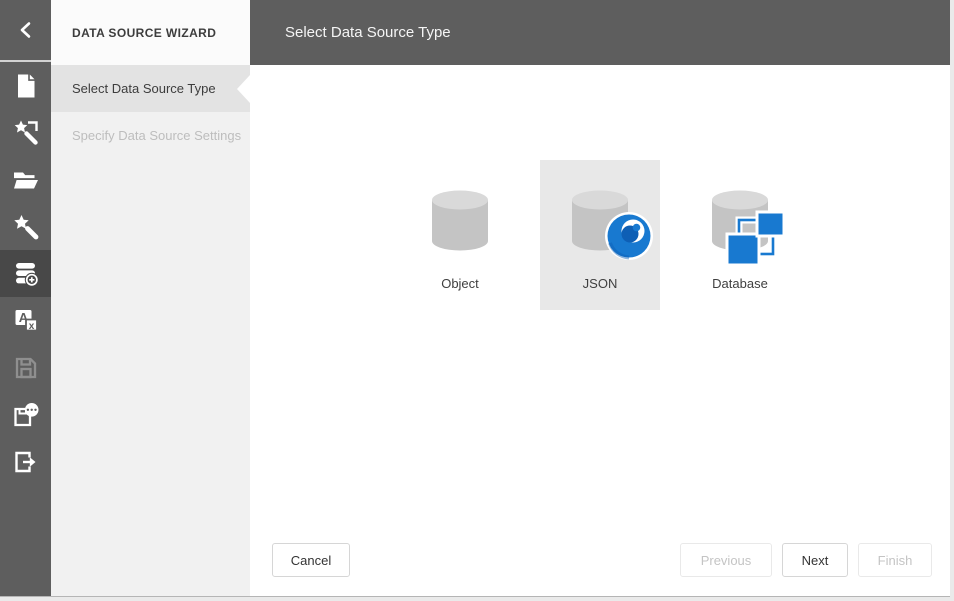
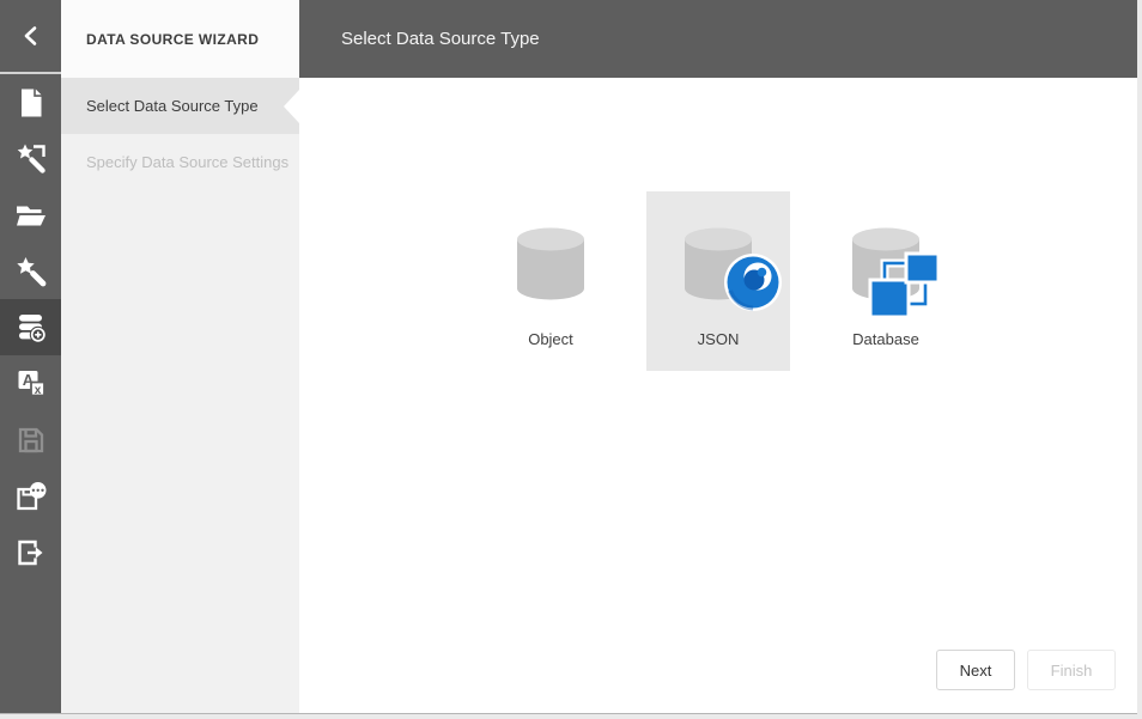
  A
  x
  DATA SOURCE WIZARD
  Select Data Source Type
  Specify Data Source Settings
  Select Data Source Type
  Object
  JSON
  Database
- Cancel
- Previous
  Next
  Finish
